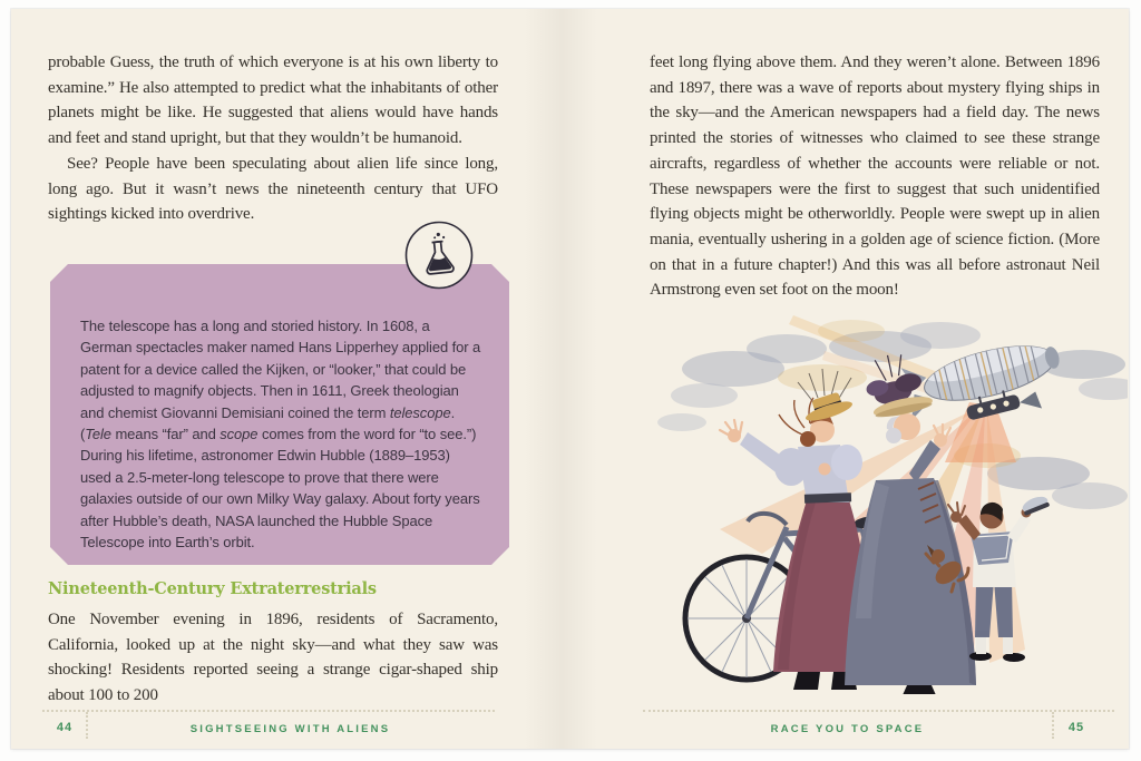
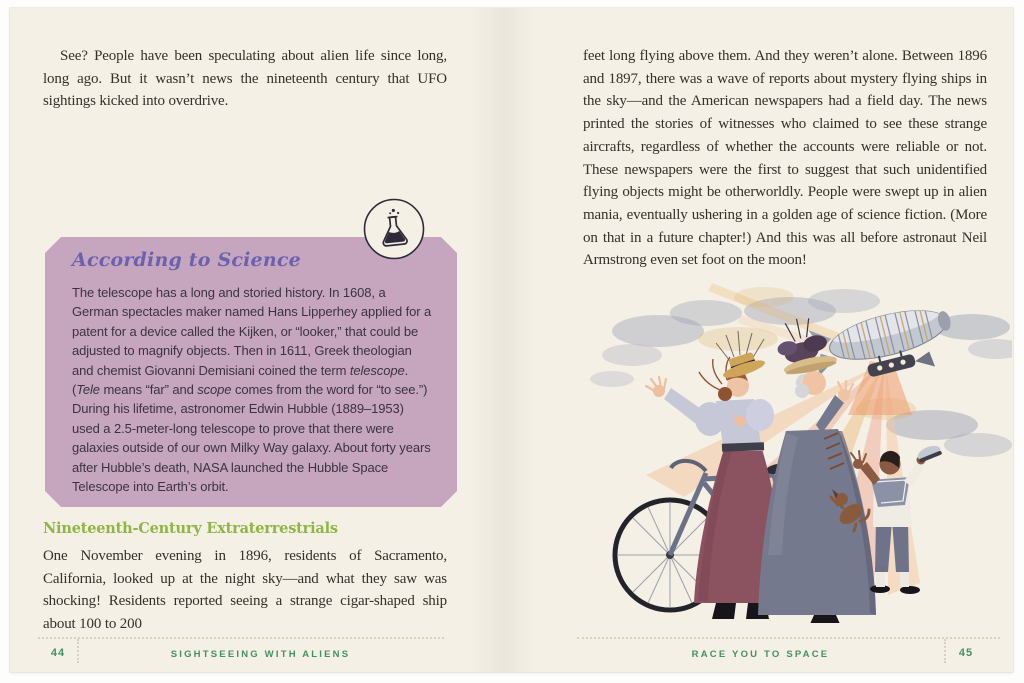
- probable Guess, the truth of which everyone is at his own liberty to examine.” He also attempted to predict what the inhabitants of other planets might be like. He suggested that aliens would have hands and feet and stand upright, but that they wouldn’t be humanoid.
  See? People have been speculating about alien life since long, long ago. But it wasn’t news the nineteenth century that UFO sightings kicked into overdrive.
+ According to Science
  The telescope has a long and storied history. In 1608, a German spectacles maker named Hans Lipperhey applied for a patent for a device called the Kijken, or “looker,” that could be adjusted to magnify objects. Then in 1611, Greek theologian and chemist Giovanni Demisiani coined the term telescope. (Tele means “far” and scope comes from the word for “to see.”) During his lifetime, astronomer Edwin Hubble (1889–1953) used a 2.5-meter-long telescope to prove that there were galaxies outside of our own Milky Way galaxy. About forty years after Hubble’s death, NASA launched the Hubble Space Telescope into Earth’s orbit.
  Nineteenth-Century Extraterrestrials
  One November evening in 1896, residents of Sacramento, California, looked up at the night sky—and what they saw was shocking! Residents reported seeing a strange cigar-shaped ship about 100 to 200
  44
  SIGHTSEEING WITH ALIENS
  feet long flying above them. And they weren’t alone. Between 1896 and 1897, there was a wave of reports about mystery flying ships in the sky—and the American newspapers had a field day. The news printed the stories of witnesses who claimed to see these strange aircrafts, regardless of whether the accounts were reliable or not. These newspapers were the first to suggest that such unidentified flying objects might be otherworldly. People were swept up in alien mania, eventually ushering in a golden age of science fiction. (More on that in a future chapter!) And this was all before astronaut Neil Armstrong even set foot on the moon!
  RACE YOU TO SPACE
  45
